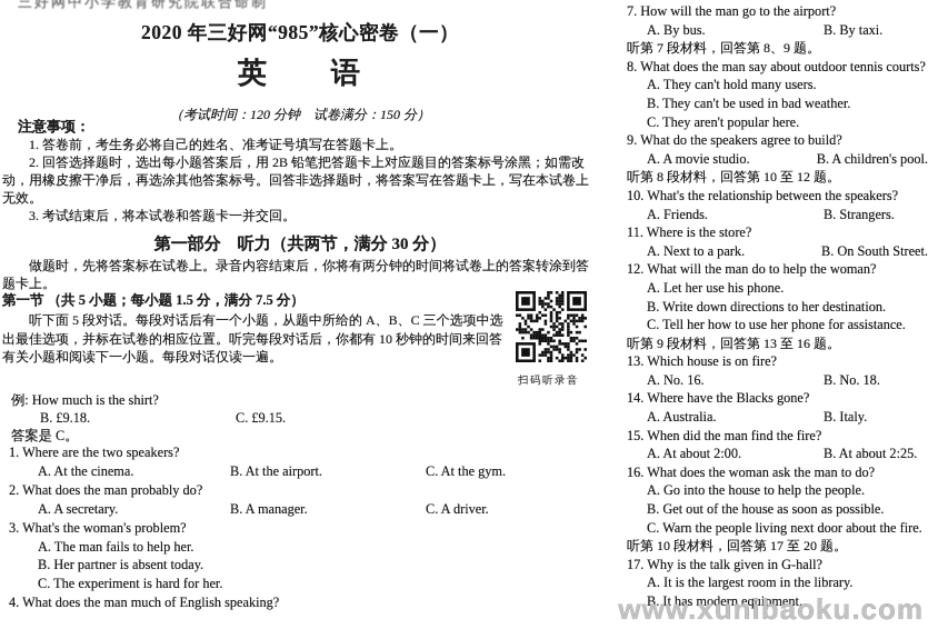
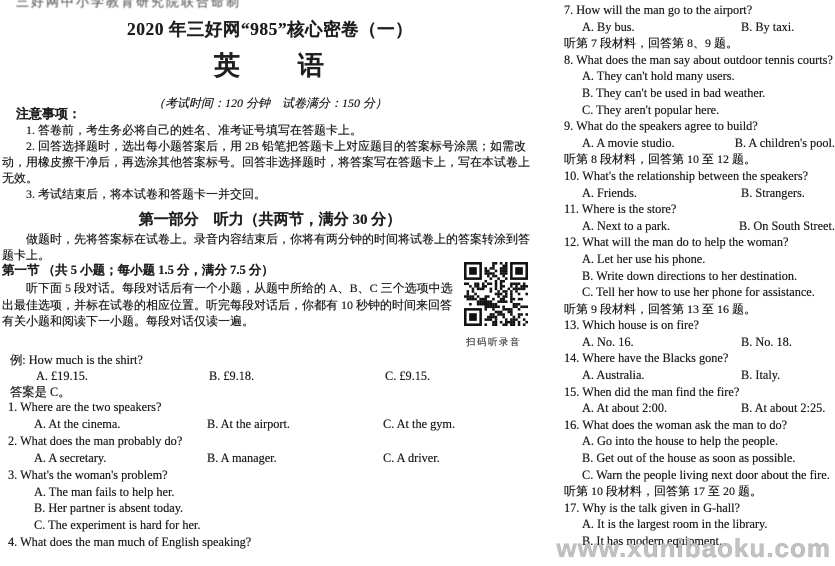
  三好网中小学教育研究院联合命制
  2020 年三好网“985”核心密卷（一）
  英 语
  （考试时间：120 分钟 试卷满分：150 分）
  注意事项：
  1. 答卷前，考生务必将自己的姓名、准考证号填写在答题卡上。
  2. 回答选择题时，选出每小题答案后，用 2B 铅笔把答题卡上对应题目的答案标号涂黑；如需改动，用橡皮擦干净后，再选涂其他答案标号。回答非选择题时，将答案写在答题卡上，写在本试卷上无效。
  3. 考试结束后，将本试卷和答题卡一并交回。
  第一部分 听力（共两节，满分 30 分）
  做题时，先将答案标在试卷上。录音内容结束后，你将有两分钟的时间将试卷上的答案转涂到答题卡上。
  第一节 （共 5 小题；每小题 1.5 分，满分 7.5 分）
  听下面 5 段对话。每段对话后有一个小题，从题中所给的 A、B、C 三个选项中选出最佳选项，并标在试卷的相应位置。听完每段对话后，你都有 10 秒钟的时间来回答有关小题和阅读下一小题。每段对话仅读一遍。
  扫码听录音
  例: How much is the shirt?
+ A. £19.15.
  B. £9.18.
  C. £9.15.
  答案是 C。
  1. Where are the two speakers?
  A. At the cinema.
  B. At the airport.
  C. At the gym.
  2. What does the man probably do?
  A. A secretary.
  B. A manager.
  C. A driver.
  3. What's the woman's problem?
  A. The man fails to help her.
  B. Her partner is absent today.
  C. The experiment is hard for her.
  4. What does the man much of English speaking?
  7. How will the man go to the airport?
  A. By bus.
  B. By taxi.
  听第 7 段材料，回答第 8、9 题。
  8. What does the man say about outdoor tennis courts?
  A. They can't hold many users.
  B. They can't be used in bad weather.
  C. They aren't popular here.
  9. What do the speakers agree to build?
  A. A movie studio.
  B. A children's pool.
  听第 8 段材料，回答第 10 至 12 题。
  10. What's the relationship between the speakers?
  A. Friends.
  B. Strangers.
  11. Where is the store?
  A. Next to a park.
  B. On South Street.
  12. What will the man do to help the woman?
  A. Let her use his phone.
  B. Write down directions to her destination.
  C. Tell her how to use her phone for assistance.
  听第 9 段材料，回答第 13 至 16 题。
  13. Which house is on fire?
  A. No. 16.
  B. No. 18.
  14. Where have the Blacks gone?
  A. Australia.
  B. Italy.
  15. When did the man find the fire?
  A. At about 2:00.
  B. At about 2:25.
  16. What does the woman ask the man to do?
  A. Go into the house to help the people.
  B. Get out of the house as soon as possible.
  C. Warn the people living next door about the fire.
  听第 10 段材料，回答第 17 至 20 题。
  17. Why is the talk given in G-hall?
  A. It is the largest room in the library.
  B. It has modern equipment.
  www.xunibaoku.com
